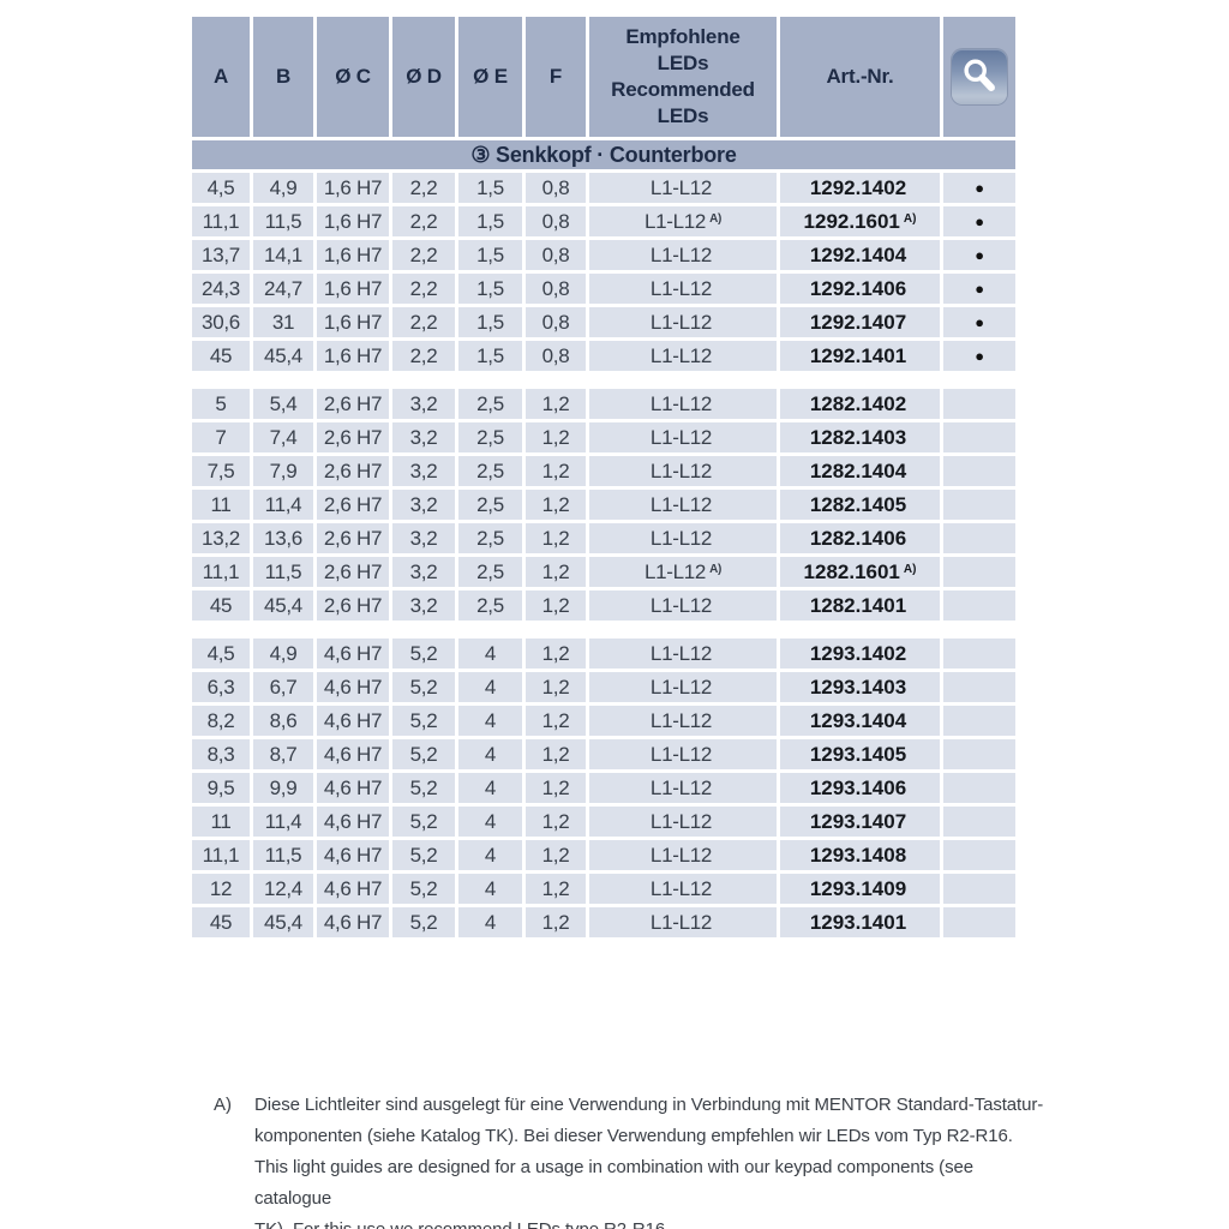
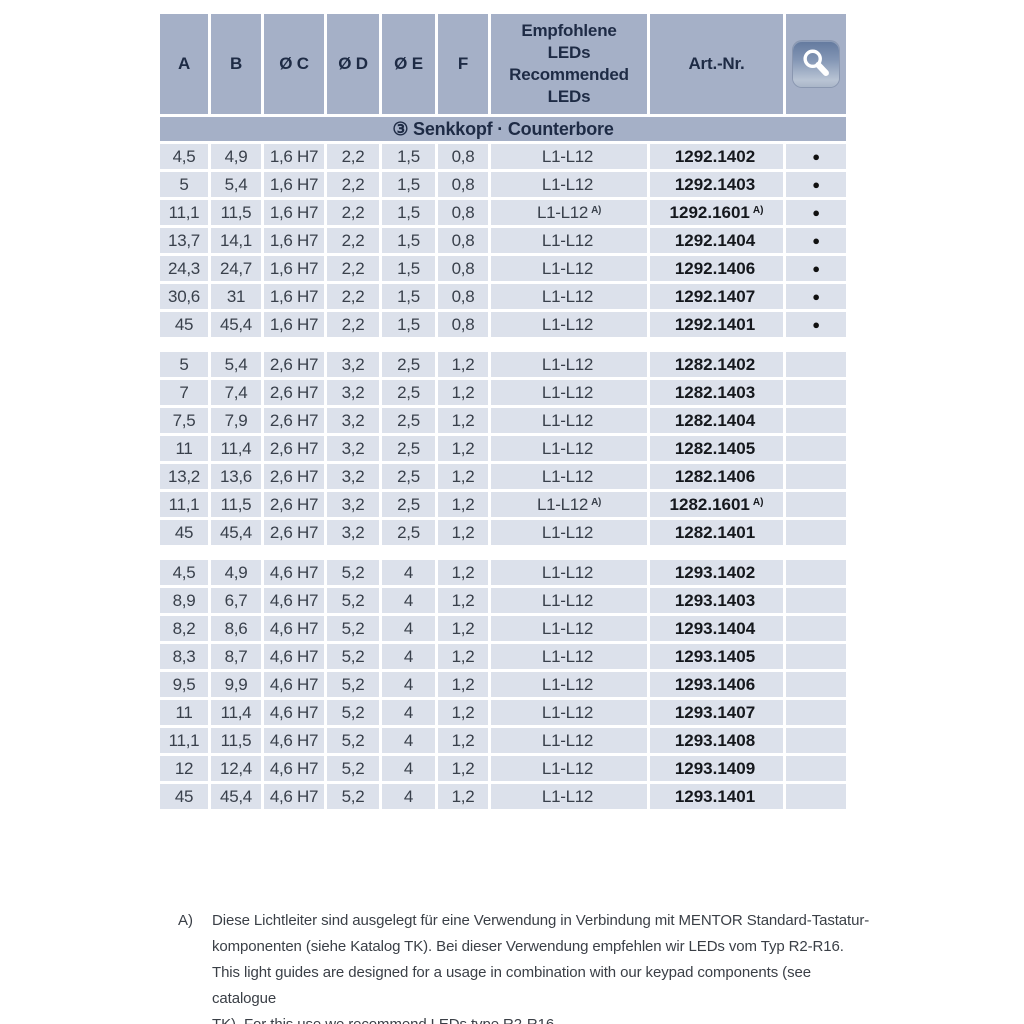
  A	B	Ø C	Ø D	Ø E	F	Empfohlene LEDs Recommended LEDs	Art.-Nr.
  ③ Senkkopf · Counterbore
  4,5	4,9	1,6 H7	2,2	1,5	0,8	L1-L12	1292.1402	●
+ 5	5,4	1,6 H7	2,2	1,5	0,8	L1-L12	1292.1403	●
  11,1	11,5	1,6 H7	2,2	1,5	0,8	L1-L12 A)	1292.1601 A)	●
  13,7	14,1	1,6 H7	2,2	1,5	0,8	L1-L12	1292.1404	●
  24,3	24,7	1,6 H7	2,2	1,5	0,8	L1-L12	1292.1406	●
  30,6	31	1,6 H7	2,2	1,5	0,8	L1-L12	1292.1407	●
  45	45,4	1,6 H7	2,2	1,5	0,8	L1-L12	1292.1401	●
  5	5,4	2,6 H7	3,2	2,5	1,2	L1-L12	1282.1402
  7	7,4	2,6 H7	3,2	2,5	1,2	L1-L12	1282.1403
  7,5	7,9	2,6 H7	3,2	2,5	1,2	L1-L12	1282.1404
  11	11,4	2,6 H7	3,2	2,5	1,2	L1-L12	1282.1405
  13,2	13,6	2,6 H7	3,2	2,5	1,2	L1-L12	1282.1406
  11,1	11,5	2,6 H7	3,2	2,5	1,2	L1-L12 A)	1282.1601 A)
  45	45,4	2,6 H7	3,2	2,5	1,2	L1-L12	1282.1401
  4,5	4,9	4,6 H7	5,2	4	1,2	L1-L12	1293.1402
- 6,3	6,7	4,6 H7	5,2	4	1,2	L1-L12	1293.1403
+ 8,9	6,7	4,6 H7	5,2	4	1,2	L1-L12	1293.1403
  8,2	8,6	4,6 H7	5,2	4	1,2	L1-L12	1293.1404
  8,3	8,7	4,6 H7	5,2	4	1,2	L1-L12	1293.1405
  9,5	9,9	4,6 H7	5,2	4	1,2	L1-L12	1293.1406
  11	11,4	4,6 H7	5,2	4	1,2	L1-L12	1293.1407
  11,1	11,5	4,6 H7	5,2	4	1,2	L1-L12	1293.1408
  12	12,4	4,6 H7	5,2	4	1,2	L1-L12	1293.1409
  45	45,4	4,6 H7	5,2	4	1,2	L1-L12	1293.1401
  A)
  Diese Lichtleiter sind ausgelegt für eine Verwendung in Verbindung mit MENTOR Standard-Tastatur-
  komponenten (siehe Katalog TK). Bei dieser Verwendung empfehlen wir LEDs vom Typ R2-R16.
  This light guides are designed for a usage in combination with our keypad components (see catalogue
